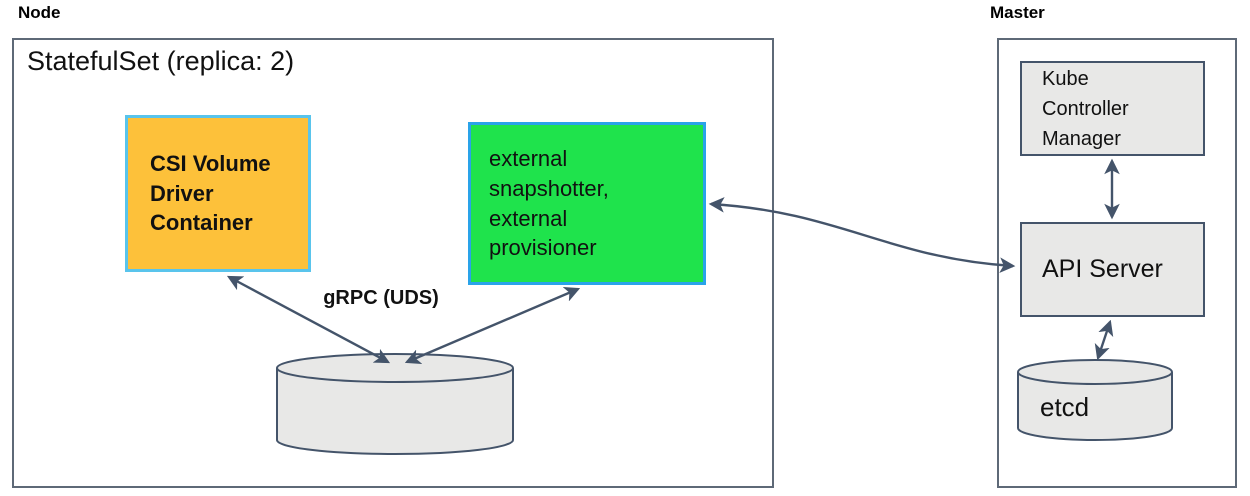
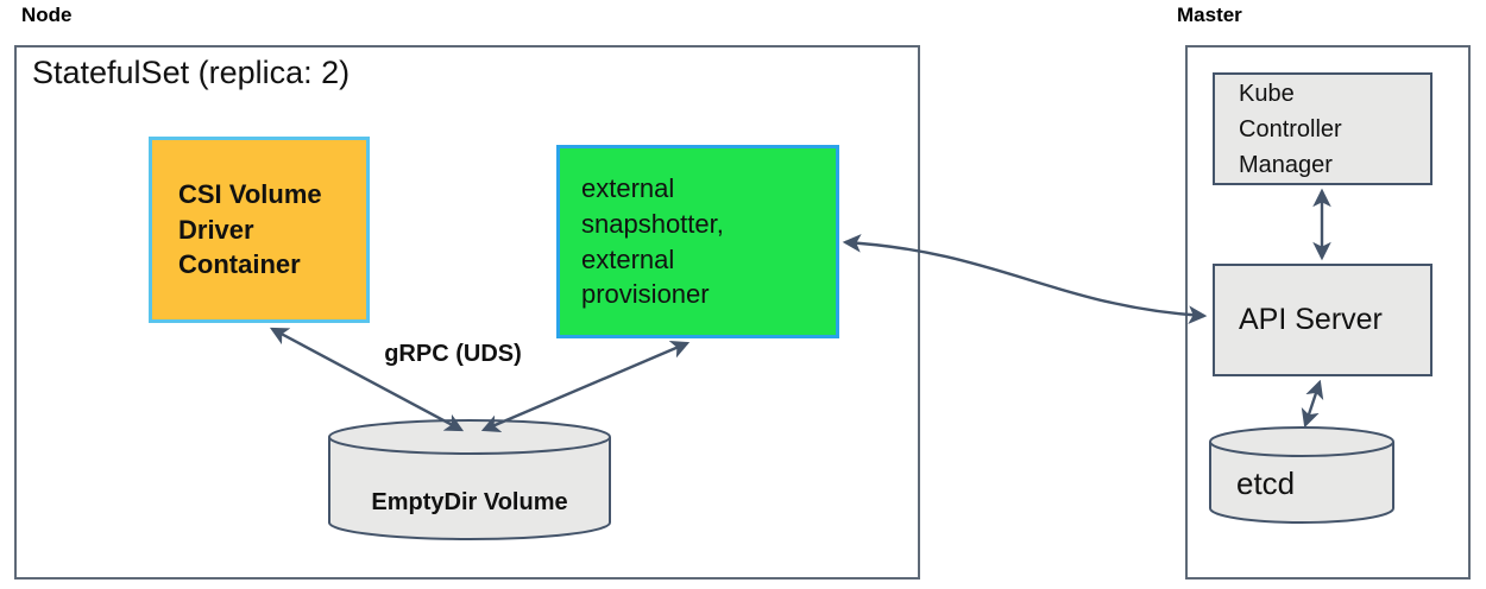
  Node
  Master
  StatefulSet (replica: 2)
  CSI Volume Driver Container
  external snapshotter, external provisioner
  gRPC (UDS)
  Kube Controller Manager
  API Server
+ EmptyDir Volume
  etcd
